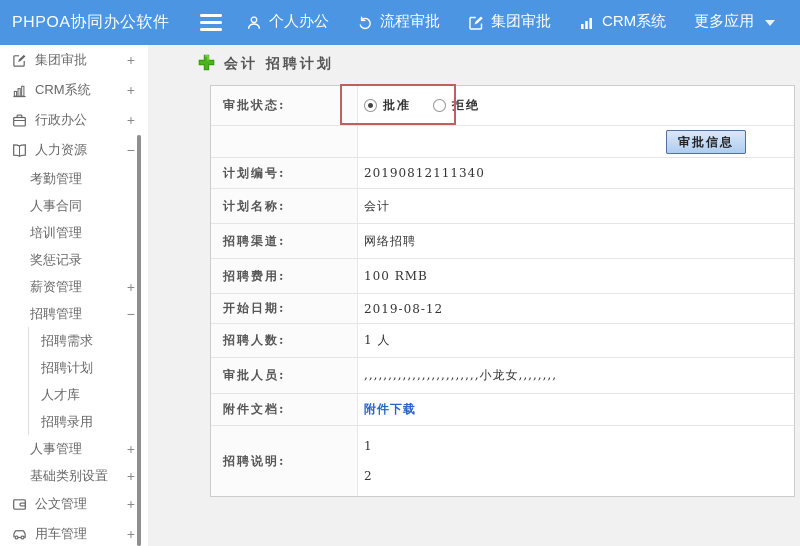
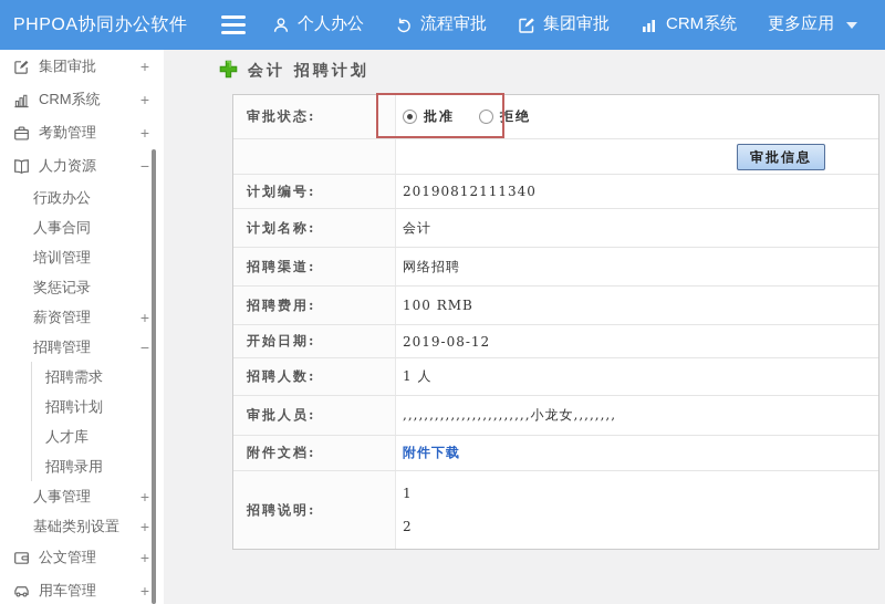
  PHPOA协同办公软件
  个人办公
  流程审批
  集团审批
  CRM系统
  更多应用
  集团审批
  +
  CRM系统
  +
- 行政办公
+ 考勤管理
  +
  人力资源
  −
- 考勤管理
+ 行政办公
  人事合同
  培训管理
  奖惩记录
  薪资管理
  +
  招聘管理
  −
  招聘需求
  招聘计划
  人才库
  招聘录用
  人事管理
  +
  基础类别设置
  +
  公文管理
  +
  用车管理
  +
  会计 招聘计划
  审批状态:
  批准
  拒绝
  审批信息
  计划编号:
  20190812111340
  计划名称:
  会计
  招聘渠道:
  网络招聘
  招聘费用:
  100 RMB
  开始日期:
  2019-08-12
  招聘人数:
  1 人
  审批人员:
  ,,,,,,,,,,,,,,,,,,,,,,,,小龙女,,,,,,,,
  附件文档:
  附件下载
  招聘说明:
  1
  2
